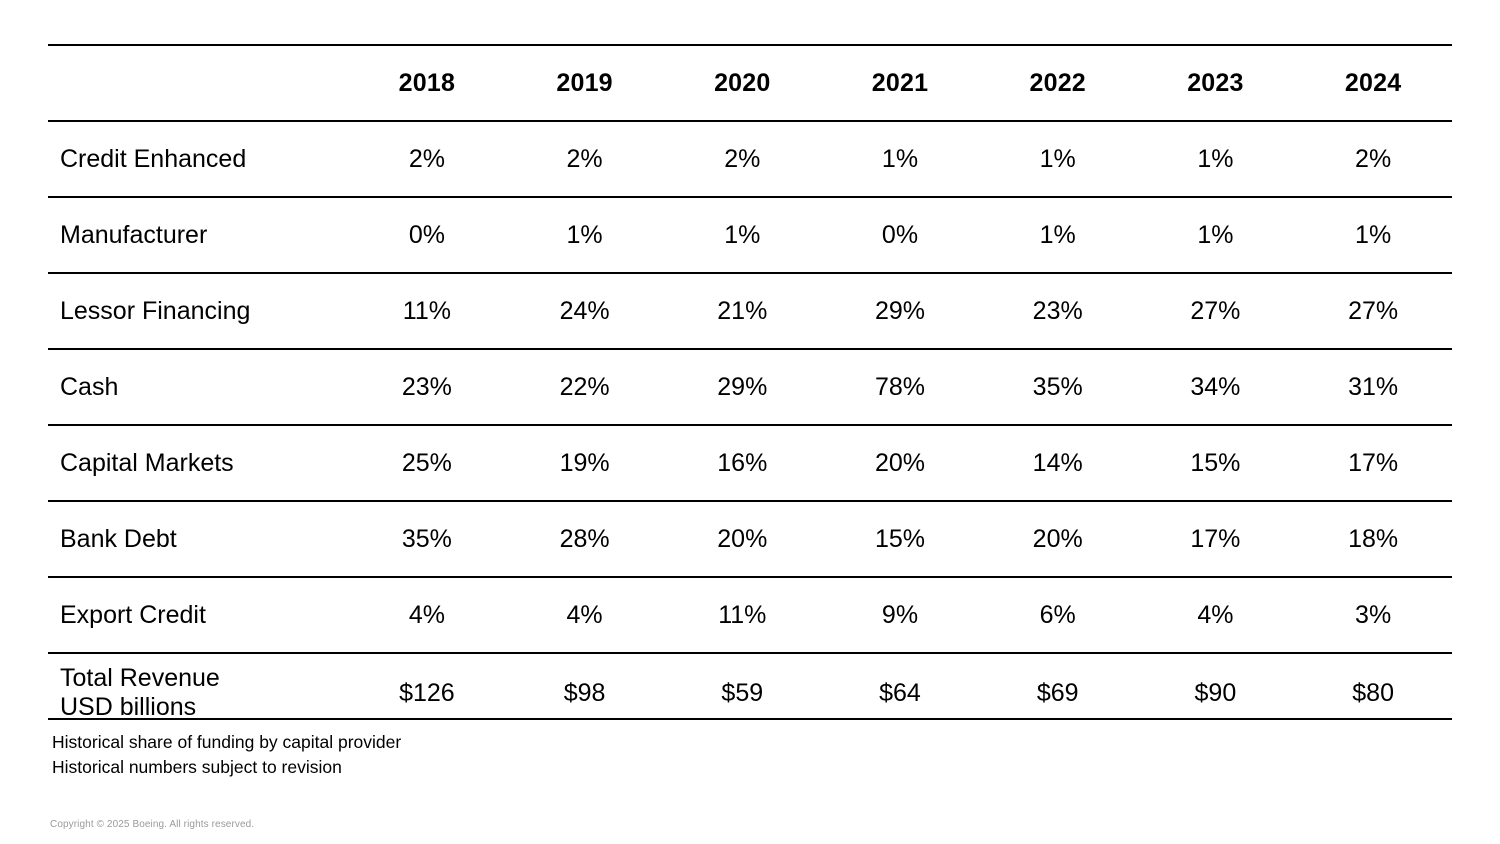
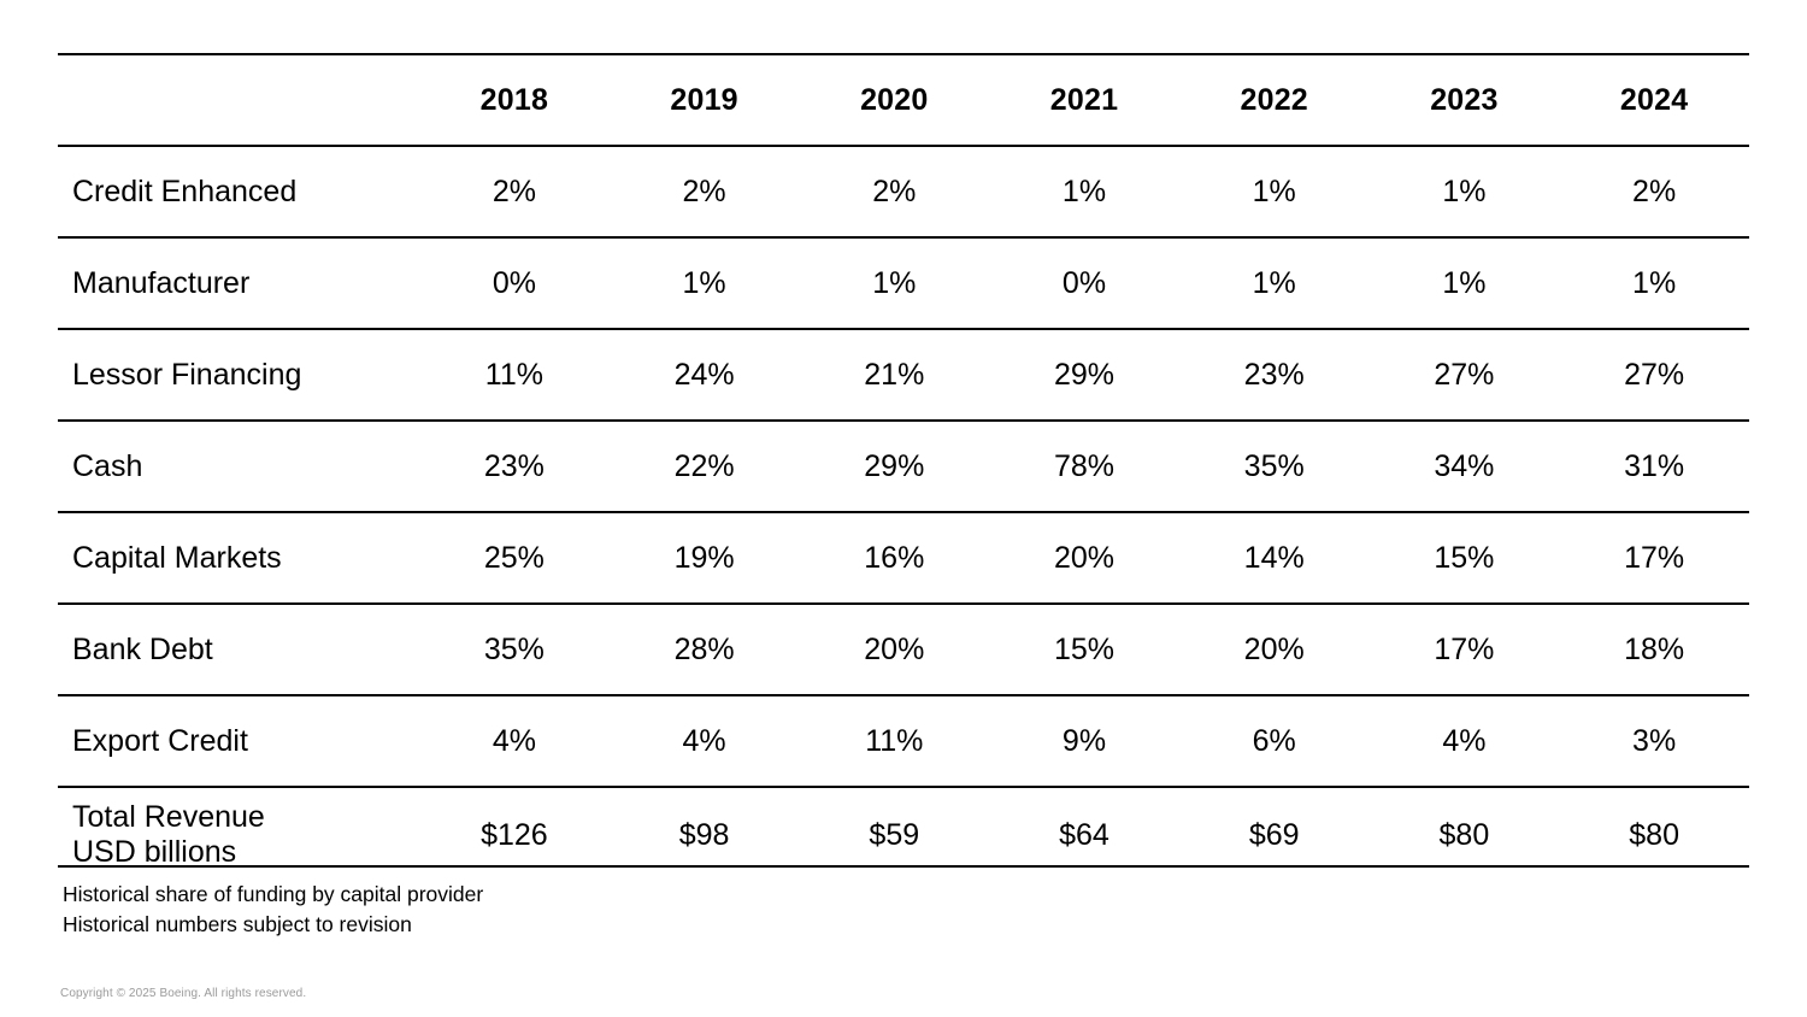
  	2018	2019	2020	2021	2022	2023	2024
  Credit Enhanced	2%	2%	2%	1%	1%	1%	2%
  Manufacturer	0%	1%	1%	0%	1%	1%	1%
  Lessor Financing	11%	24%	21%	29%	23%	27%	27%
  Cash	23%	22%	29%	78%	35%	34%	31%
  Capital Markets	25%	19%	16%	20%	14%	15%	17%
  Bank Debt	35%	28%	20%	15%	20%	17%	18%
  Export Credit	4%	4%	11%	9%	6%	4%	3%
- Total Revenue USD billions	$126	$98	$59	$64	$69	$90	$80
+ Total Revenue USD billions	$126	$98	$59	$64	$69	$80	$80
  Historical share of funding by capital provider
  Historical numbers subject to revision
  Copyright © 2025 Boeing. All rights reserved.
